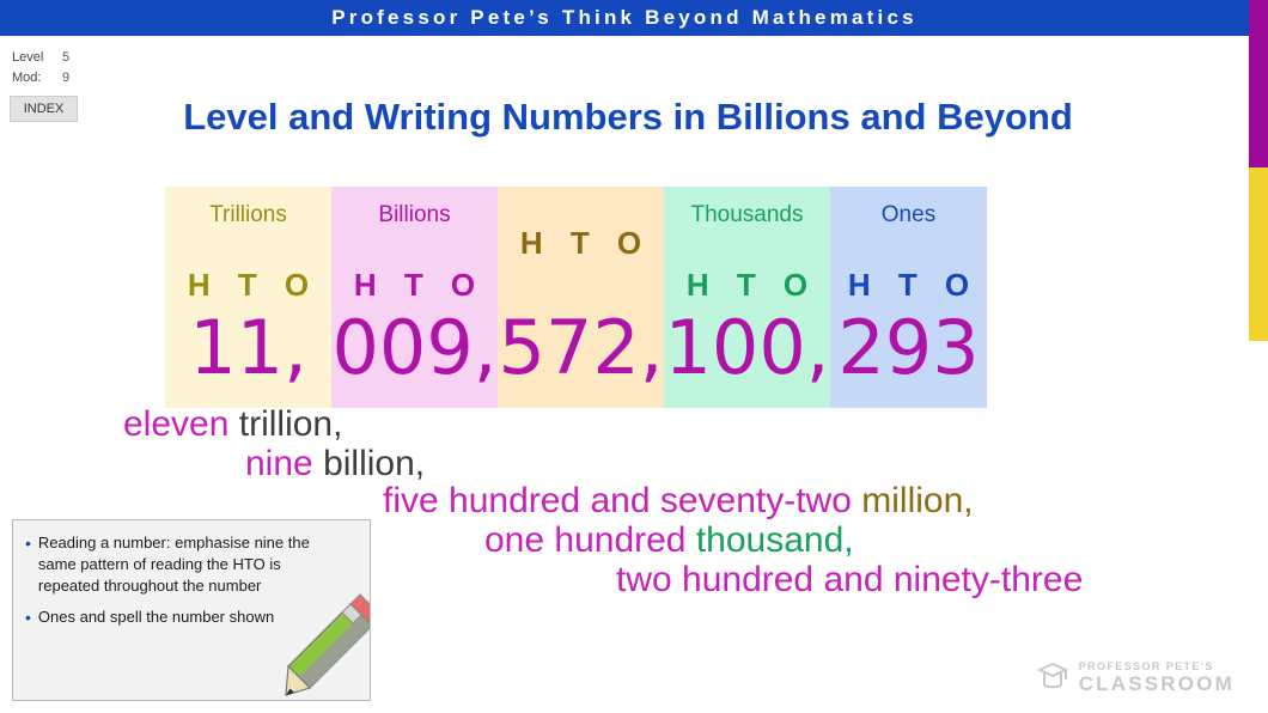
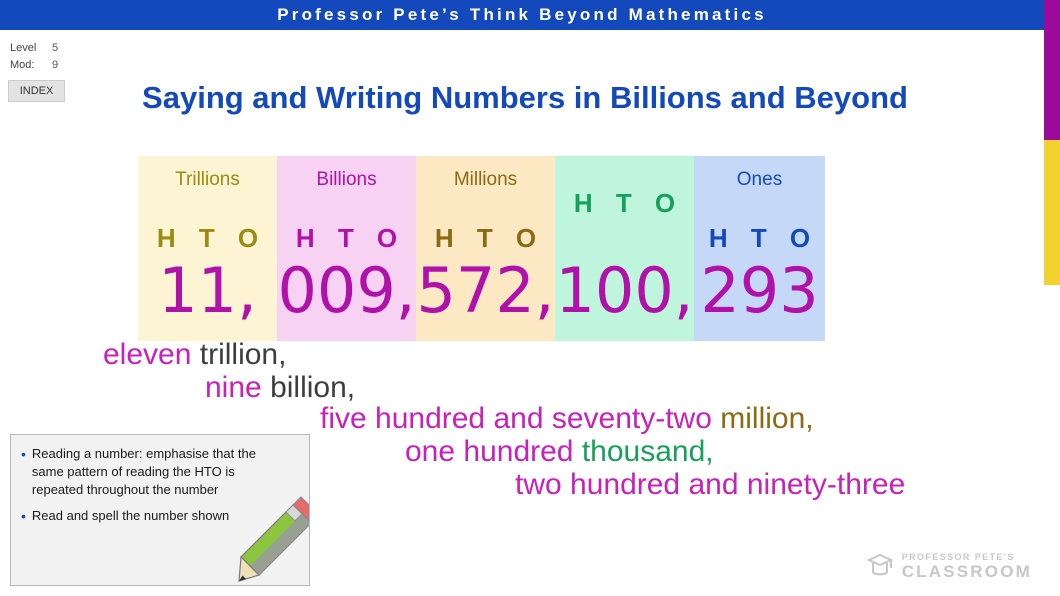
  Professor Pete’s Think Beyond Mathematics
  Level
  5
  Mod:
  9
  INDEX
- Level and Writing Numbers in Billions and Beyond
+ Saying and Writing Numbers in Billions and Beyond
  Trillions
  H T O
  11,
  Billions
  H T O
  009,
+ Millions
  H T O
  572,
- Thousands
  H T O
  100,
  Ones
  H T O
  293
  eleven trillion,
  nine billion,
  five hundred and seventy-two million,
  one hundred thousand,
  two hundred and ninety-three
  •
- Reading a number: emphasise nine the same pattern of reading the HTO is repeated throughout the number
+ Reading a number: emphasise that the same pattern of reading the HTO is repeated throughout the number
  •
- Ones and spell the number shown
+ Read and spell the number shown
  PROFESSOR PETE'S
  CLASSROOM
